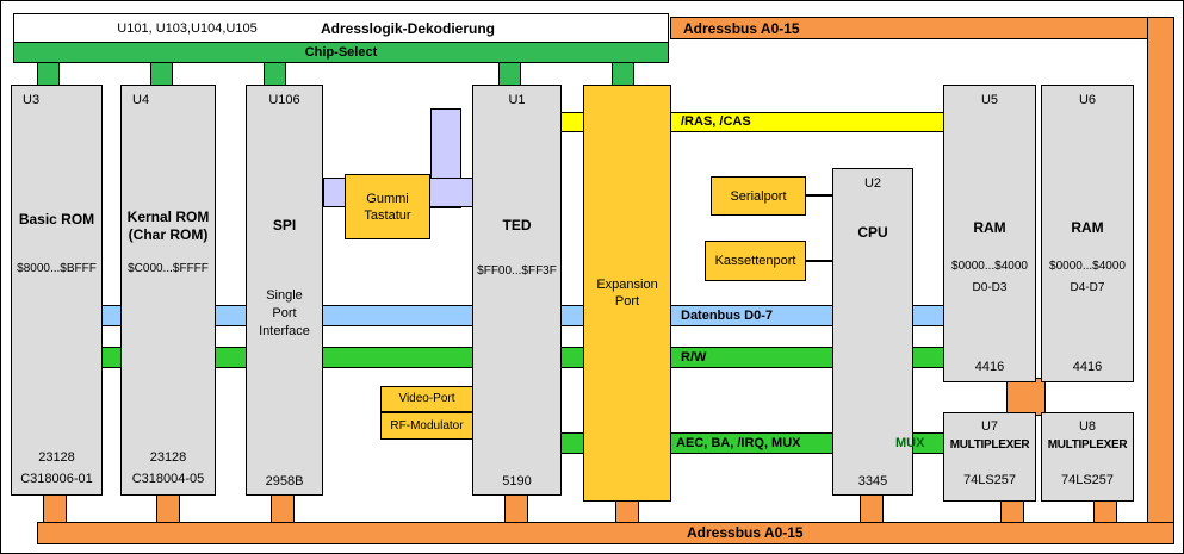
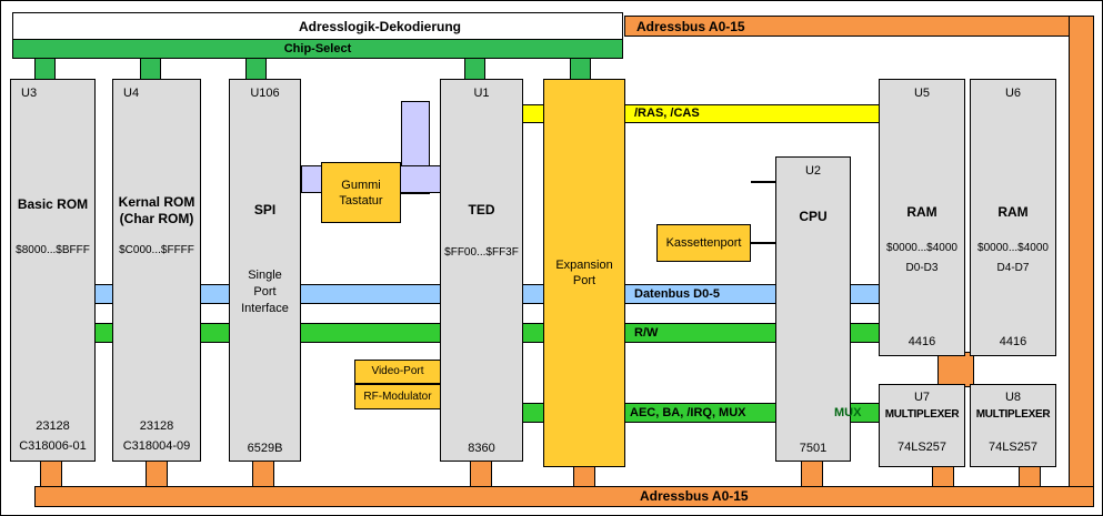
- U101, U103,U104,U105
  Adresslogik-Dekodierung
  Chip-Select
  Adressbus A0-15
  U3
  Basic ROM
  $8000...$BFFF
  23128
  C318006-01
  U4
  Kernal ROM
  (Char ROM)
  $C000...$FFFF
  23128
- C318004-05
+ C318004-09
  U106
  SPI
  Single
  Port
  Interface
- 2958B
+ 6529B
  U1
  TED
  $FF00...$FF3F
- 5190
+ 8360
  Expansion
  Port
  U2
  CPU
- 3345
+ 7501
  U5
  RAM
  $0000...$4000
  D0-D3
  4416
  U6
  RAM
  $0000...$4000
  D4-D7
  4416
  U7
  MULTIPLEXER
  74LS257
  U8
  MULTIPLEXER
  74LS257
  Gummi
  Tastatur
- Serialport
  Kassettenport
  Video-Port
  RF-Modulator
  /RAS, /CAS
- Datenbus D0-7
+ Datenbus D0-5
  R/W
  AEC, BA, /IRQ, MUX
  MUX
  Adressbus A0-15
